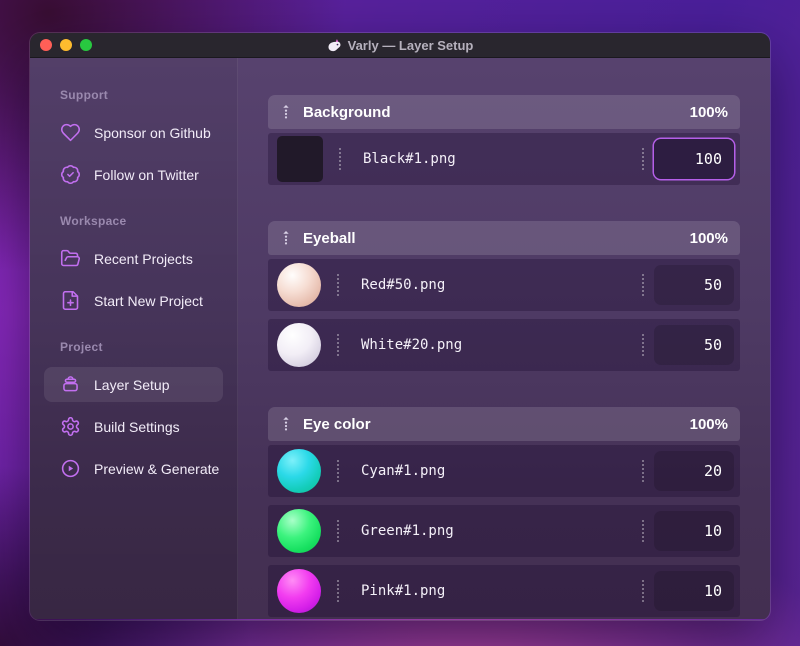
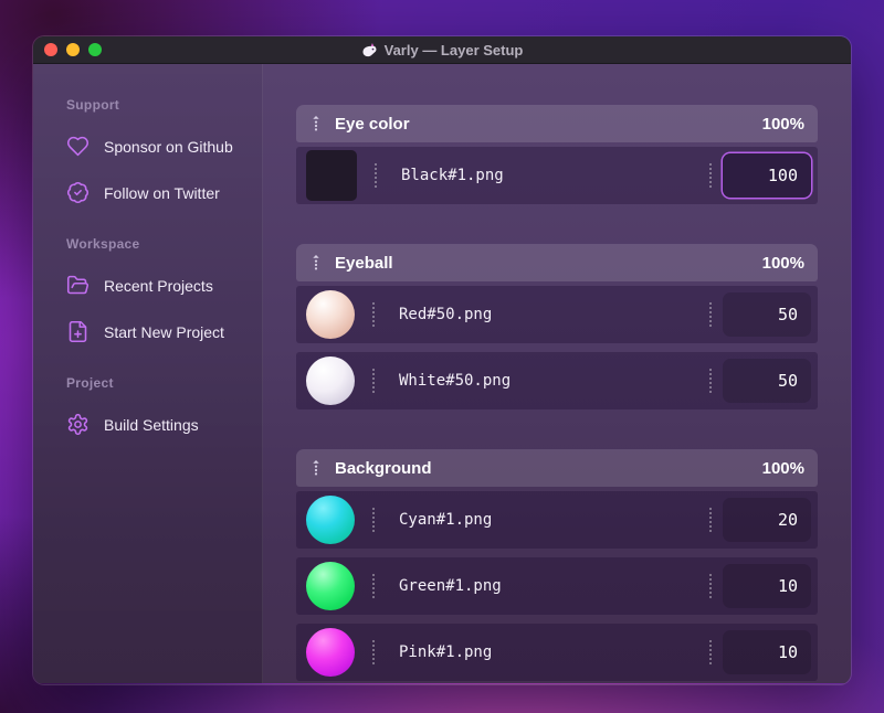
  Varly — Layer Setup
  Support
  Sponsor on Github
  Follow on Twitter
  Workspace
  Recent Projects
  Start New Project
  Project
- Layer Setup
  Build Settings
- Preview & Generate
- Background
+ Eye color
  100%
  Black#1.png
  100
  Eyeball
  100%
  Red#50.png
  50
- White#20.png
+ White#50.png
  50
- Eye color
+ Background
  100%
  Cyan#1.png
  20
  Green#1.png
  10
  Pink#1.png
  10
